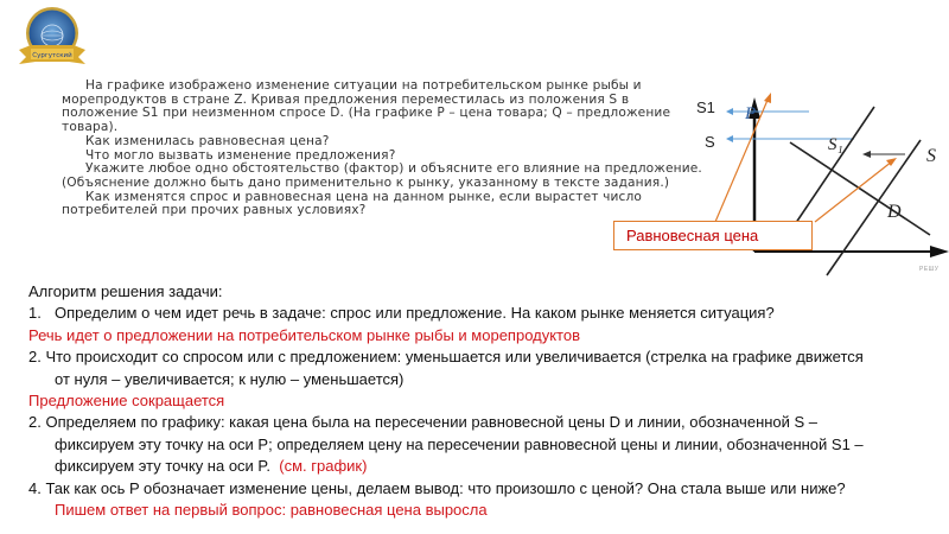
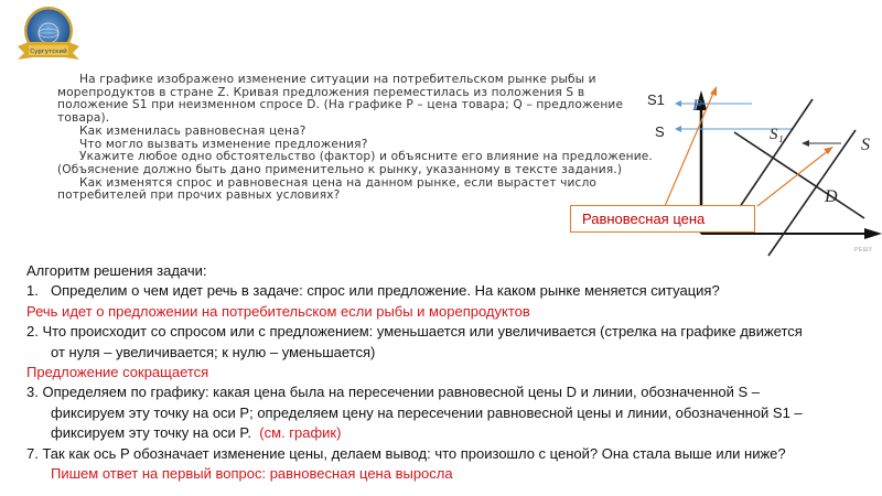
  На графике изображено изменение ситуации на потребительском рынке рыбы и морепродуктов в стране Z. Кривая предложения переместилась из положения S в положение S1 при неизменном спросе D. (На графике P – цена товара; Q – предложение товара).
  Как изменилась равновесная цена?
  Что могло вызвать изменение предложения?
  Укажите любое одно обстоятельство (фактор) и объясните его влияние на предложение. (Объяснение должно быть дано применительно к рынку, указанному в тексте задания.)
  Как изменятся спрос и равновесная цена на данном рынке, если вырастет число потребителей при прочих равных условиях?
  P
  S₁
  S
  D
  S1
  S
  Равновесная цена
  Алгоритм решения задачи:
  1. Определим о чем идет речь в задаче: спрос или предложение. На каком рынке меняется ситуация?
- Речь идет о предложении на потребительском рынке рыбы и морепродуктов
+ Речь идет о предложении на потребительском если рыбы и морепродуктов
  2. Что происходит со спросом или с предложением: уменьшается или увеличивается (стрелка на графике движется
  от нуля – увеличивается; к нулю – уменьшается)
  Предложение сокращается
- 2. Определяем по графику: какая цена была на пересечении равновесной цены D и линии, обозначенной S –
+ 3. Определяем по графику: какая цена была на пересечении равновесной цены D и линии, обозначенной S –
  фиксируем эту точку на оси P; определяем цену на пересечении равновесной цены и линии, обозначенной S1 –
  фиксируем эту точку на оси P. (см. график)
- 4. Так как ось P обозначает изменение цены, делаем вывод: что произошло с ценой? Она стала выше или ниже?
+ 7. Так как ось P обозначает изменение цены, делаем вывод: что произошло с ценой? Она стала выше или ниже?
  Пишем ответ на первый вопрос: равновесная цена выросла
